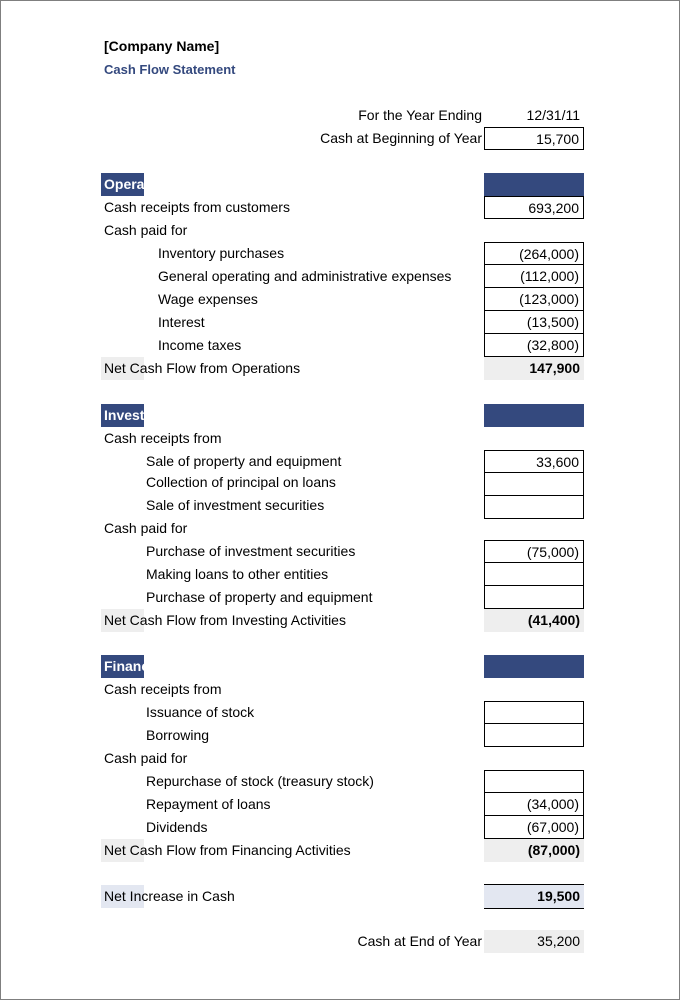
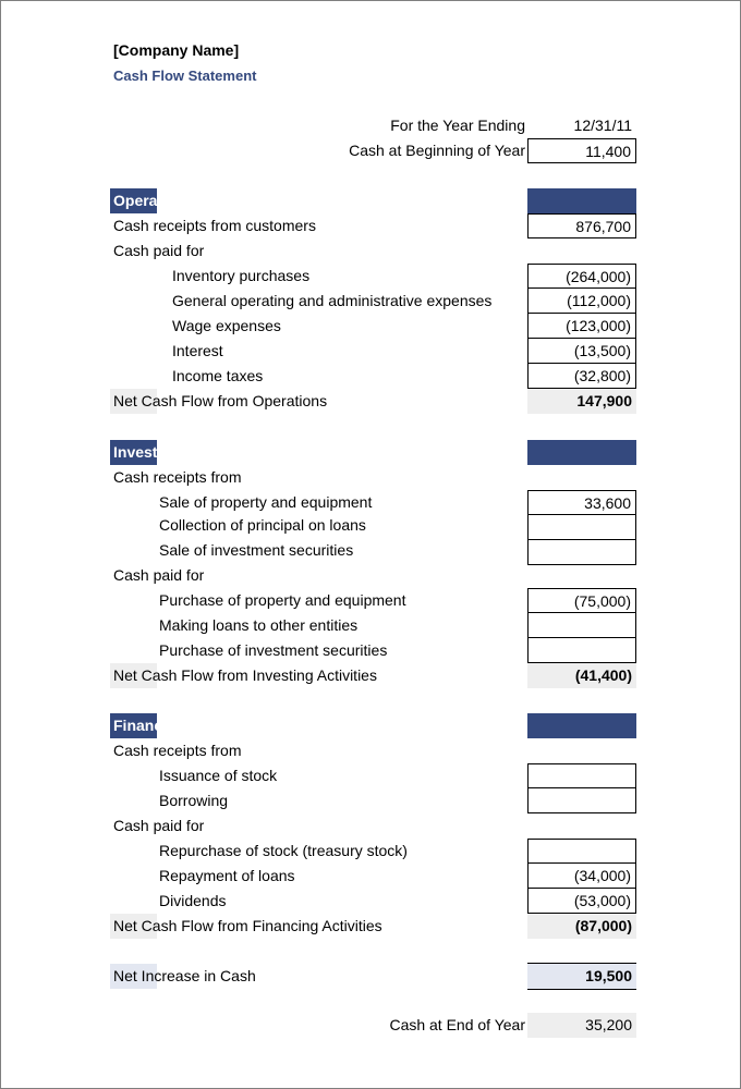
  [Company Name]
  Cash Flow Statement
  For the Year Ending
  12/31/11
  Cash at Beginning of Year
- 15,700
+ 11,400
  Cash receipts from customers
- 693,200
+ 876,700
  Cash paid for
  Inventory purchases
  (264,000)
  General operating and administrative expenses
  (112,000)
  Wage expenses
  (123,000)
  Interest
  (13,500)
  Income taxes
  (32,800)
  Net Cash Flow from Operations
  147,900
  Cash receipts from
  Sale of property and equipment
  33,600
  Collection of principal on loans
  Sale of investment securities
  Cash paid for
- Purchase of investment securities
+ Purchase of property and equipment
  (75,000)
  Making loans to other entities
- Purchase of property and equipment
+ Purchase of investment securities
  Net Cash Flow from Investing Activities
  (41,400)
  Cash receipts from
  Issuance of stock
  Borrowing
  Cash paid for
  Repurchase of stock (treasury stock)
  Repayment of loans
  (34,000)
  Dividends
- (67,000)
+ (53,000)
  Net Cash Flow from Financing Activities
  (87,000)
  Net Increase in Cash
  19,500
  Cash at End of Year
  35,200
